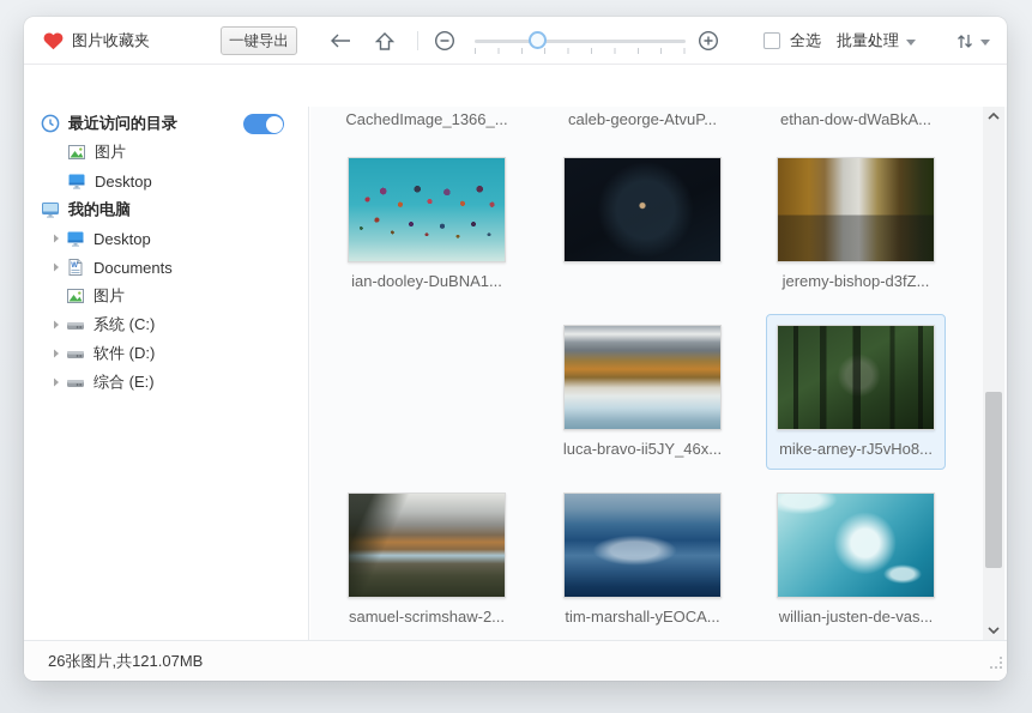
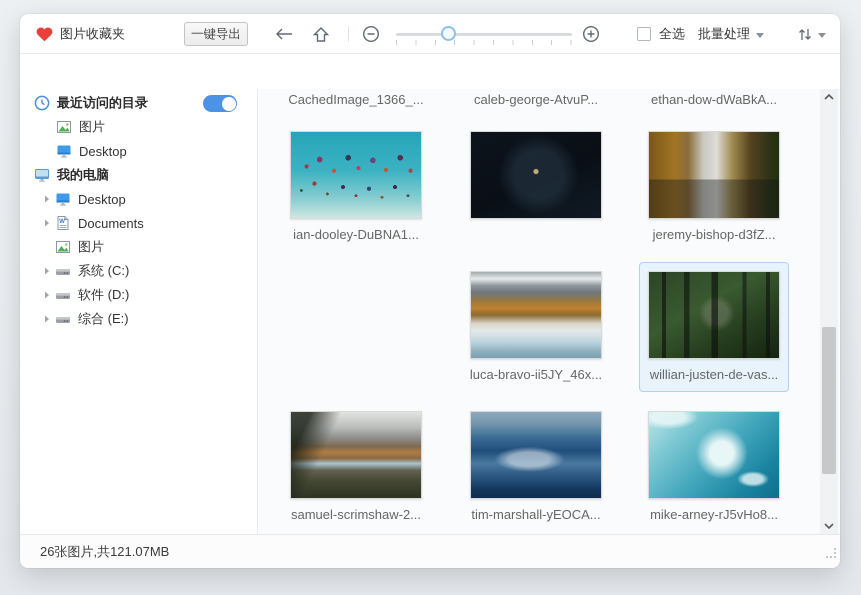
  图片收藏夹
  一键导出
  全选
  批量处理
  最近访问的目录
  图片
  Desktop
  我的电脑
  Desktop
  Documents
  图片
  系统 (C:)
  软件 (D:)
  综合 (E:)
  CachedImage_1366_...
  caleb-george-AtvuP...
  ethan-dow-dWaBkA...
  ian-dooley-DuBNA1...
  jeremy-bishop-d3fZ...
  luca-bravo-ii5JY_46x...
- mike-arney-rJ5vHo8...
+ willian-justen-de-vas...
  samuel-scrimshaw-2...
  tim-marshall-yEOCA...
- willian-justen-de-vas...
+ mike-arney-rJ5vHo8...
  26张图片,共121.07MB
